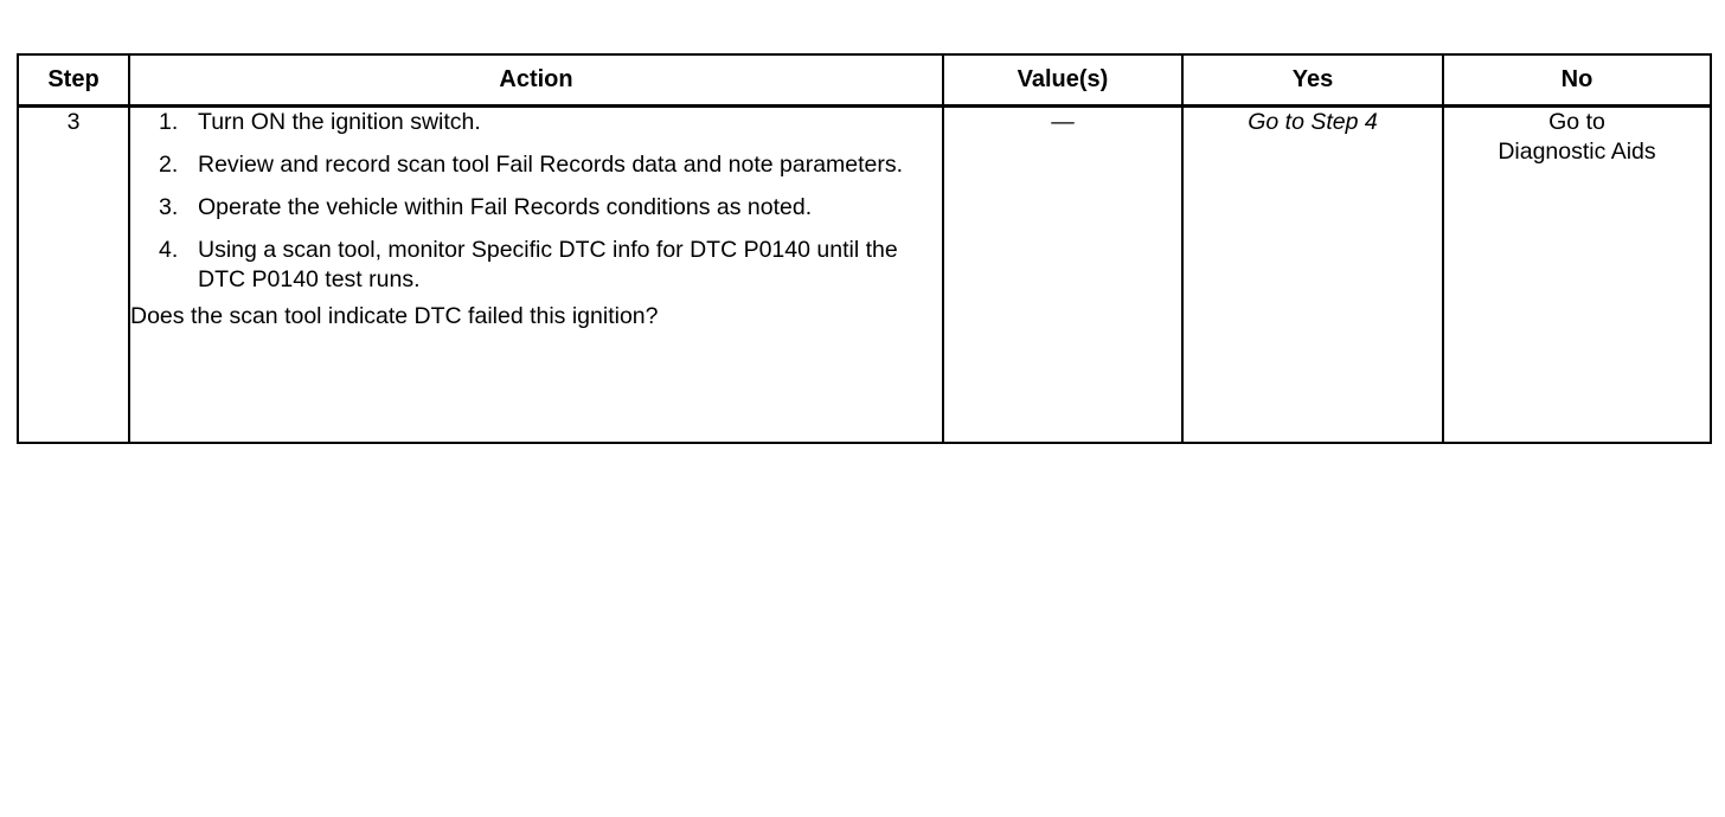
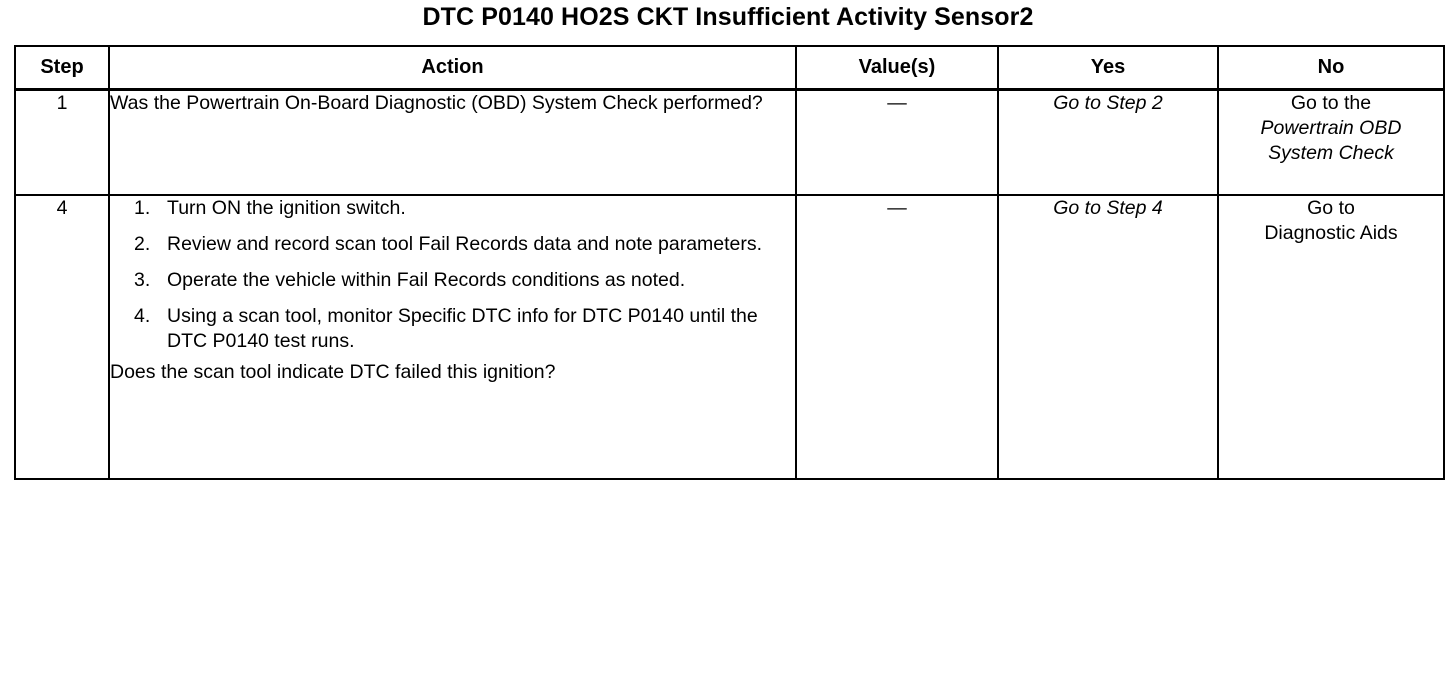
+ DTC P0140 HO2S CKT Insufficient Activity Sensor2
  Step	Action	Value(s)	Yes	No
+ 1	Was the Powertrain On-Board Diagnostic (OBD) System Check performed?	—	Go to Step 2	Go to thePowertrain OBDSystem Check
- 3	1. Turn ON the ignition switch.2. Review and record scan tool Fail Records data and note parameters.3. Operate the vehicle within Fail Records conditions as noted.4. Using a scan tool, monitor Specific DTC info for DTC P0140 until the DTC P0140 test runs.Does the scan tool indicate DTC failed this ignition?	—	Go to Step 4	Go toDiagnostic Aids
+ 4	1. Turn ON the ignition switch.2. Review and record scan tool Fail Records data and note parameters.3. Operate the vehicle within Fail Records conditions as noted.4. Using a scan tool, monitor Specific DTC info for DTC P0140 until the DTC P0140 test runs.Does the scan tool indicate DTC failed this ignition?	—	Go to Step 4	Go toDiagnostic Aids
